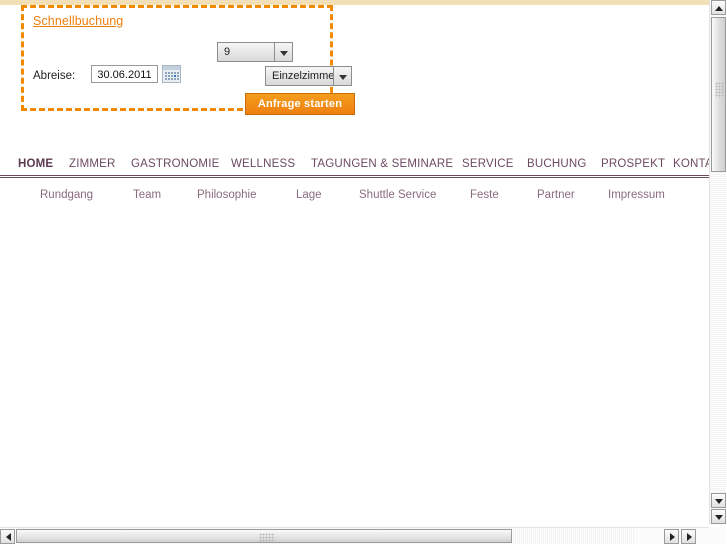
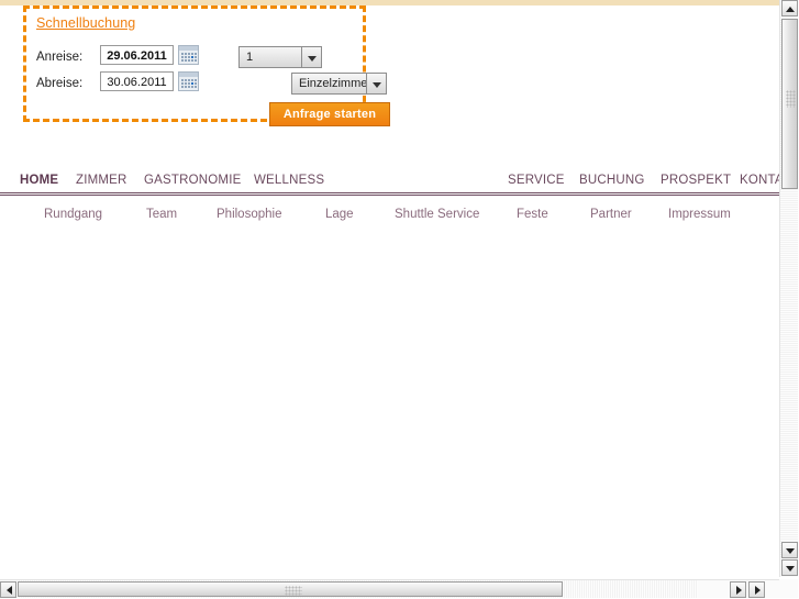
  HOME
  ZIMMER
  GASTRONOMIE
  WELLNESS
- TAGUNGEN & SEMINARE
  SERVICE
  BUCHUNG
  PROSPEKT
  KONT
  Rundgang
  Team
  Philosophie
  Lage
  Shuttle Service
  Feste
  Partner
  Impressum
  Schnellbuchung
+ Anreise: 29.06.2011
  Abreise: 30.06.2011
- 9
+ 1
  Einzelzimme
  Anfrage starten
